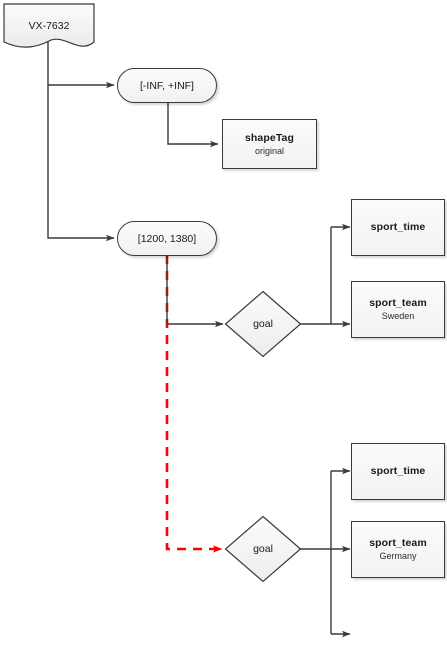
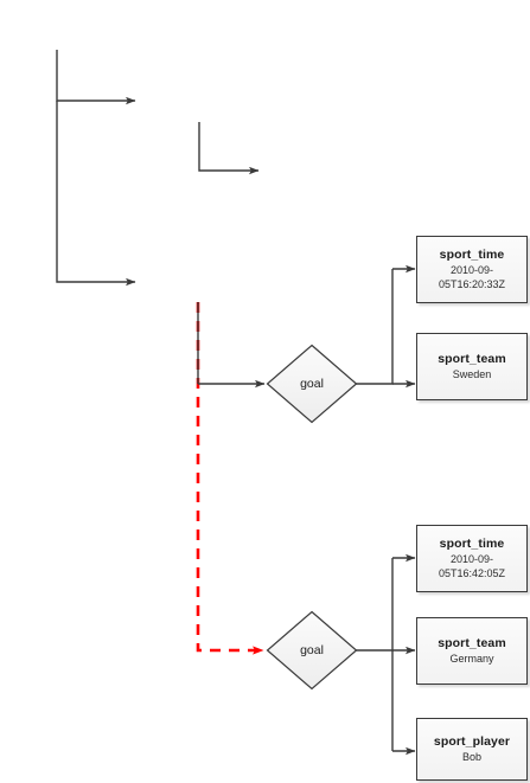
- VX-7632
- [-INF, +INF]
- shapeTag
- original
- [1200, 1380]
  goal
  sport_time
+ 2010-09-05T16:20:33Z
  sport_team
  Sweden
  goal
  sport_time
+ 2010-09-05T16:42:05Z
  sport_team
  Germany
+ sport_player
+ Bob
